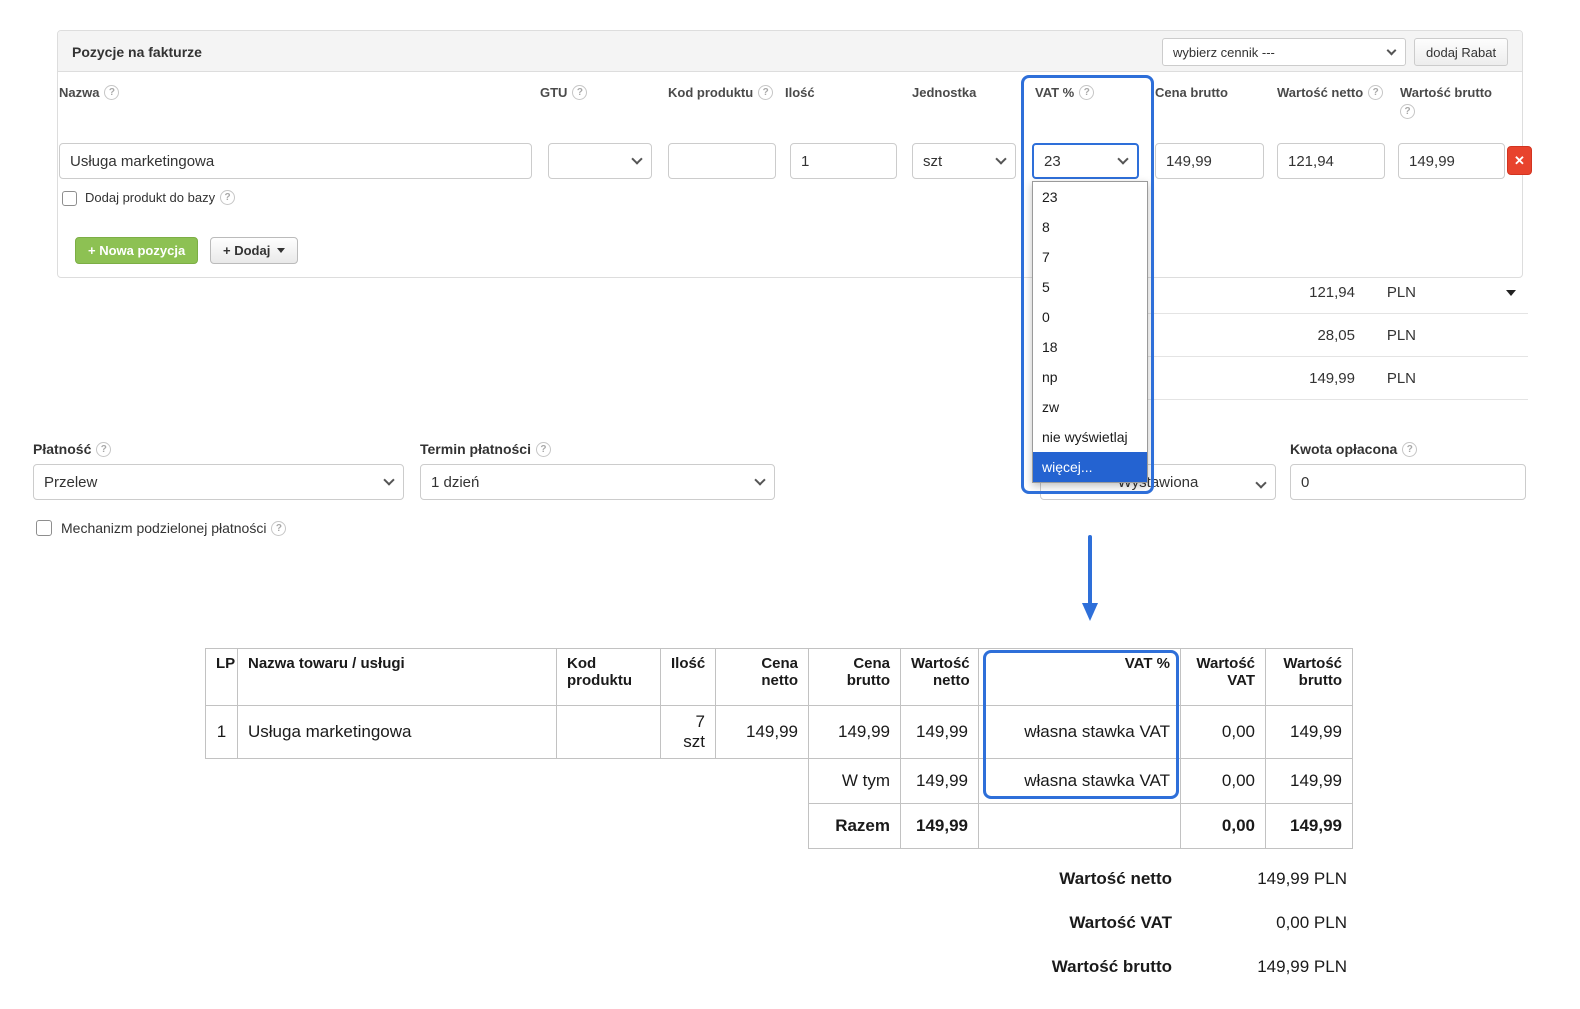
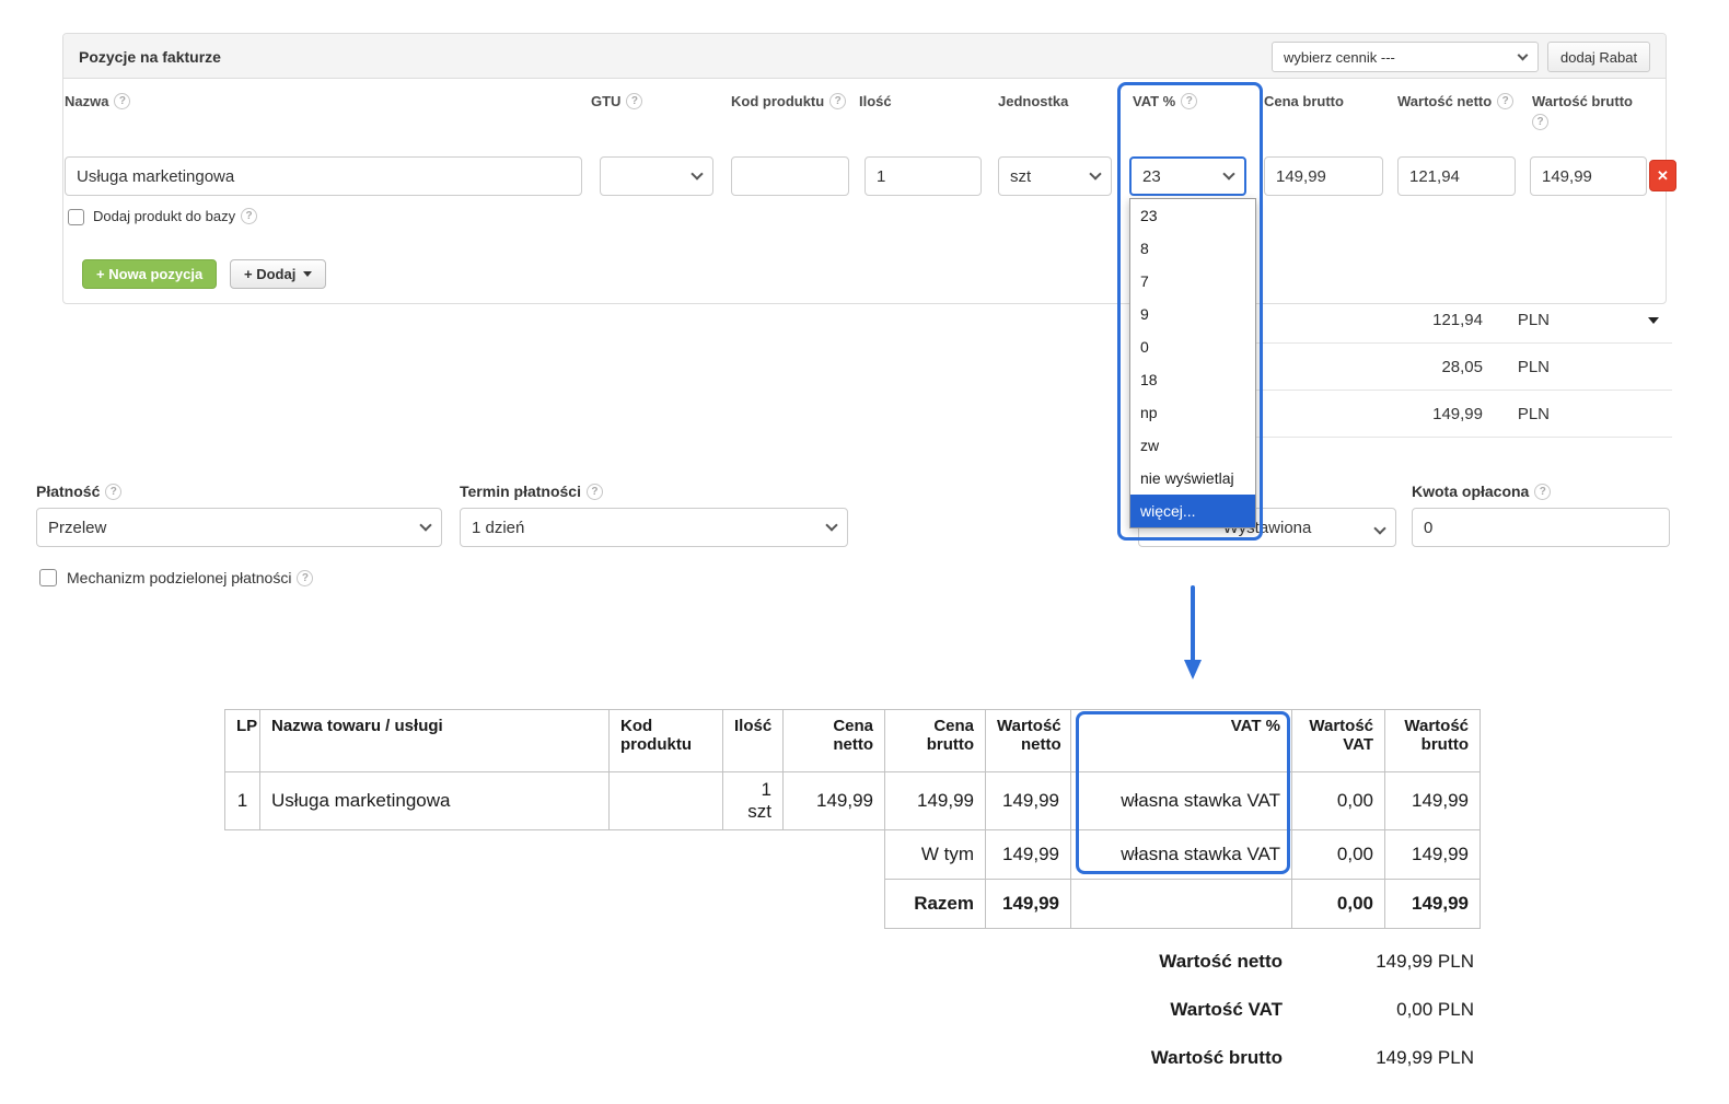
  Pozycje na fakturze
  wybierz cennik ---
  dodaj Rabat
  Nazwa
  ?
  GTU
  ?
  Kod produktu
  ?
  Ilość
  Jednostka
  VAT %
  ?
  Cena brutto
  Wartość netto
  ?
  Wartość brutto
  ?
  Usługa marketingowa
  1
  szt
  23
  149,99
  121,94
  149,99
  ✕
  Dodaj produkt do bazy
  ?
  + Nowa pozycja
  + Dodaj
  121,94
  PLN
  28,05
  PLN
  149,99
  PLN
  Płatność
  ?
  Przelew
  Termin płatności
  ?
  1 dzień
  tawiona
  Kwota opłacona
  ?
  0
  Mechanizm podzielonej płatności
  ?
  23
  8
  7
- 5
+ 9
  0
  18
  np
  zw
  nie wyświetlaj
  więcej...
  LP	Nazwa towaru / usługi	Kod produktu	Ilość	Cena netto	Cena brutto	Wartość netto	VAT %	Wartość VAT	Wartość brutto
- 1	Usługa marketingowa		7 szt	149,99	149,99	149,99	własna stawka VAT	0,00	149,99
+ 1	Usługa marketingowa		1 szt	149,99	149,99	149,99	własna stawka VAT	0,00	149,99
  	W tym	149,99	własna stawka VAT	0,00	149,99
  	Razem	149,99		0,00	149,99
  Wartość netto
  149,99 PLN
  Wartość VAT
  0,00 PLN
  Wartość brutto
  149,99 PLN
